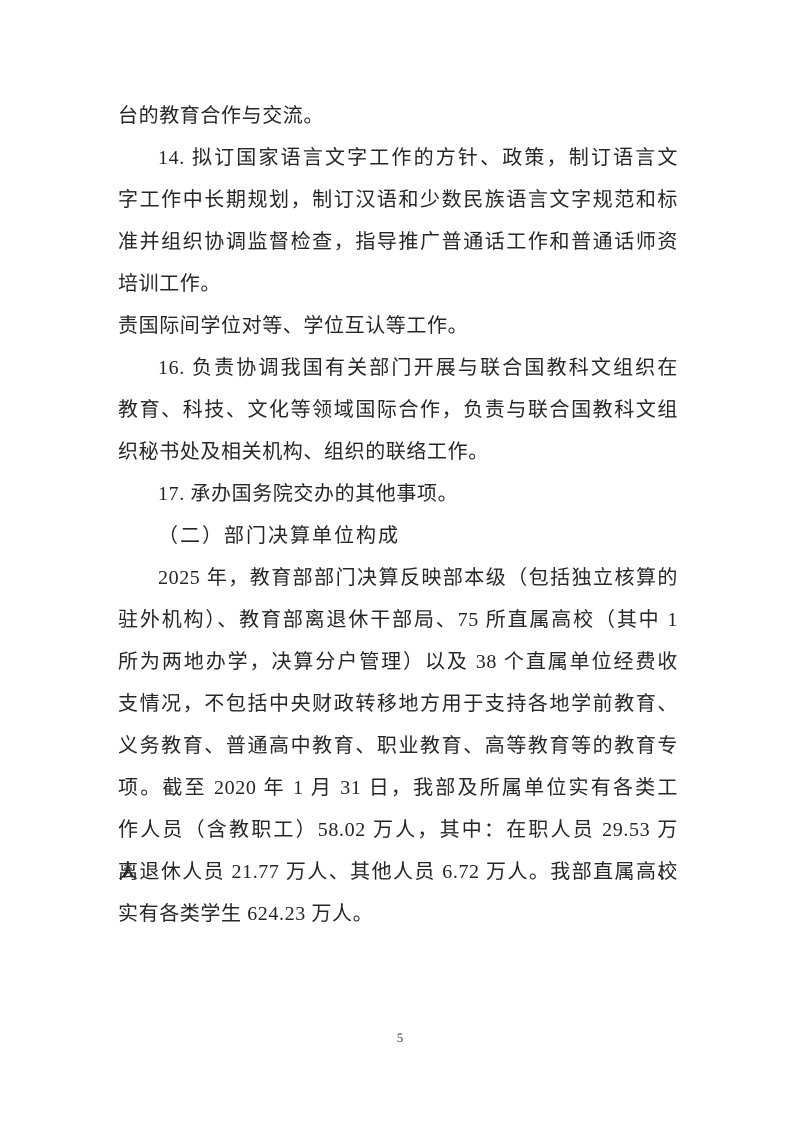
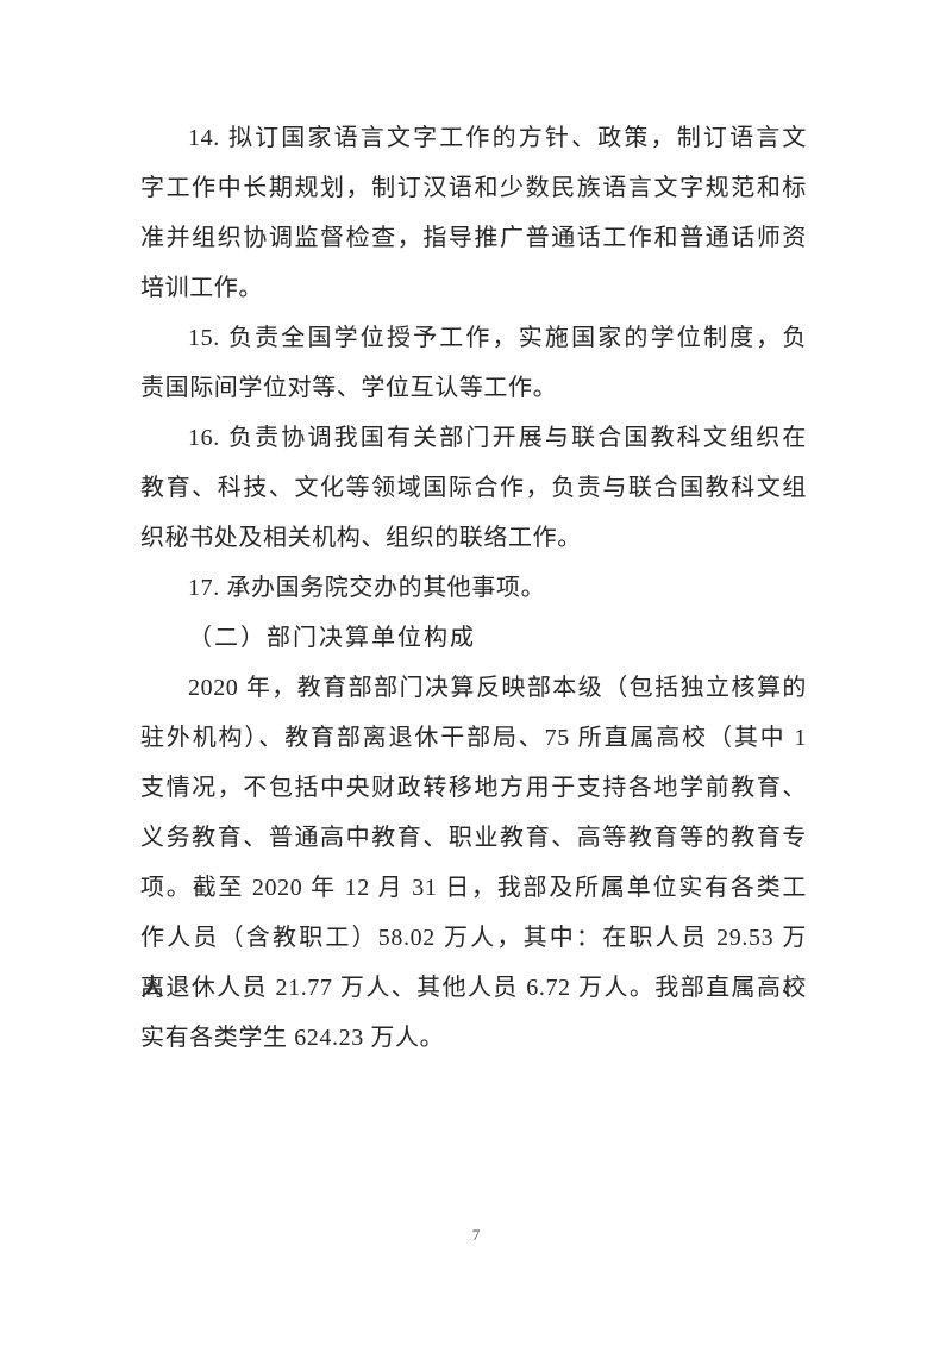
- 台的教育合作与交流。
  14. 拟订国家语言文字工作的方针、政策，制订语言文
  字工作中长期规划，制订汉语和少数民族语言文字规范和标
  准并组织协调监督检查，指导推广普通话工作和普通话师资
  培训工作。
+ 15. 负责全国学位授予工作，实施国家的学位制度，负
  责国际间学位对等、学位互认等工作。
  16. 负责协调我国有关部门开展与联合国教科文组织在
  教育、科技、文化等领域国际合作，负责与联合国教科文组
  织秘书处及相关机构、组织的联络工作。
  17. 承办国务院交办的其他事项。
  （二）部门决算单位构成
- 2025 年，教育部部门决算反映部本级（包括独立核算的
+ 2020 年，教育部部门决算反映部本级（包括独立核算的
  驻外机构）、教育部离退休干部局、75 所直属高校（其中 1
- 所为两地办学，决算分户管理）以及 38 个直属单位经费收
  支情况，不包括中央财政转移地方用于支持各地学前教育、
  义务教育、普通高中教育、职业教育、高等教育等的教育专
- 项。截至 2020 年 1 月 31 日，我部及所属单位实有各类工
+ 项。截至 2020 年 12 月 31 日，我部及所属单位实有各类工
  作人员（含教职工）58.02 万人，其中：在职人员 29.53 万人、
  离退休人员 21.77 万人、其他人员 6.72 万人。我部直属高校
  实有各类学生 624.23 万人。
- 5
+ 7
